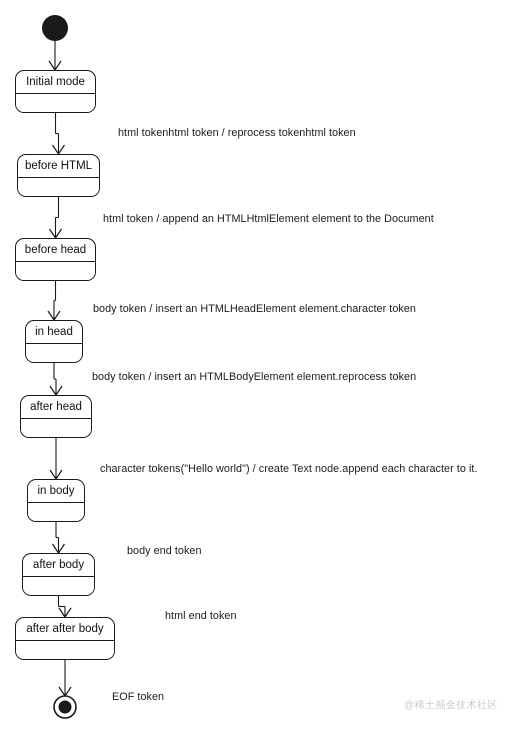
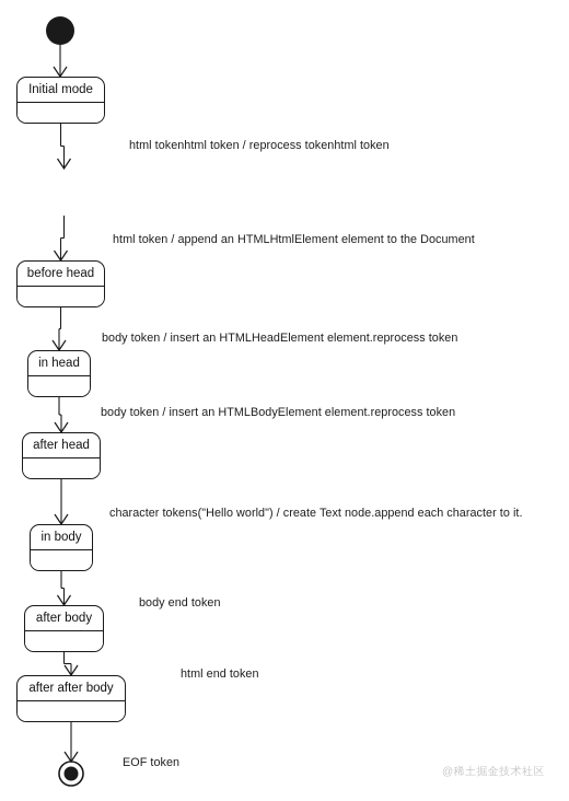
  Initial mode
- before HTML
  before head
  in head
  after head
  in body
  after body
  after after body
  html tokenhtml token / reprocess tokenhtml token
  html token / append an HTMLHtmlElement element to the Document
- body token / insert an HTMLHeadElement element.character token
+ body token / insert an HTMLHeadElement element.reprocess token
  body token / insert an HTMLBodyElement element.reprocess token
  character tokens("Hello world") / create Text node.append each character to it.
  body end token
  html end token
  EOF token
  @稀土掘金技术社区
